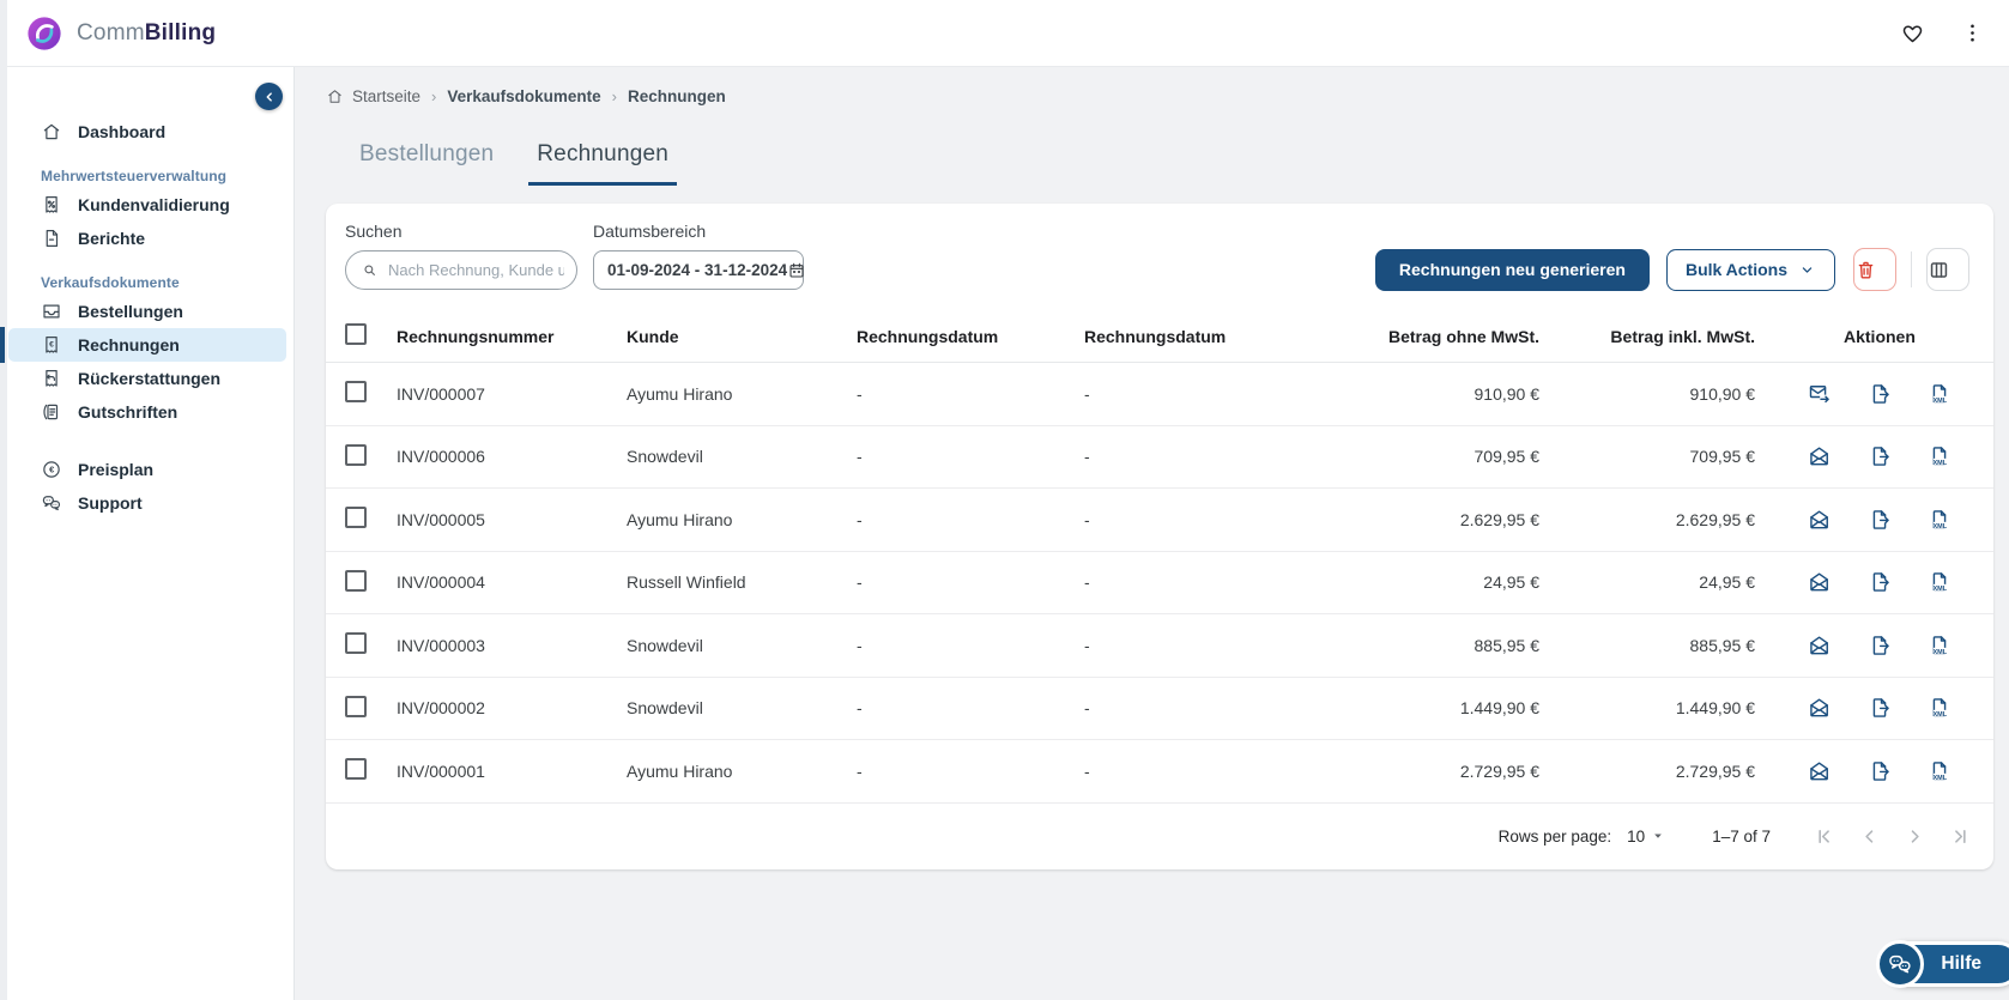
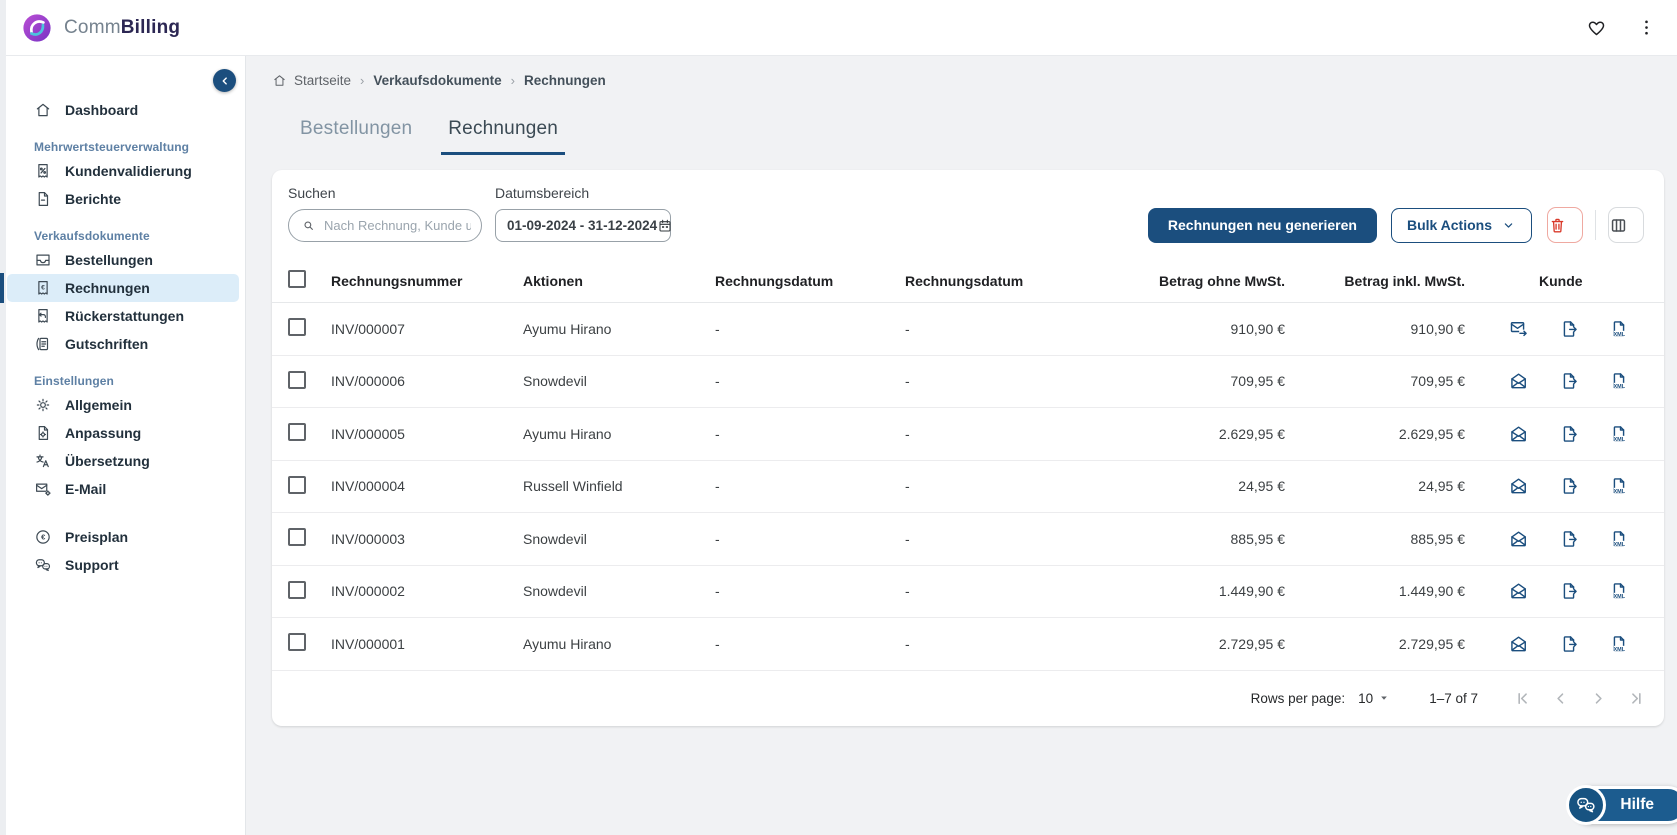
  CommBilling
  Dashboard
  Mehrwertsteuerverwaltung
  Kundenvalidierung
  Berichte
  Verkaufsdokumente
  Bestellungen
  Rechnungen
  Rückerstattungen
  Gutschriften
+ Einstellungen
+ Allgemein
+ Anpassung
+ Übersetzung
+ E-Mail
  €
  Preisplan
  Support
  Startseite
  ›
  Verkaufsdokumente
  ›
  Rechnungen
  Bestellungen
  Rechnungen
  Suchen
  Nach Rechnung, Kunde u
  Datumsbereich
  01-09-2024 - 31-12-2024
  Rechnungen neu generieren
  Bulk Actions
  Rechnungsnummer
- Kunde
+ Aktionen
  Rechnungsdatum
  Rechnungsdatum
  Betrag ohne MwSt.
  Betrag inkl. MwSt.
- Aktionen
+ Kunde
  INV/000007
  Ayumu Hirano
  -
  -
  910,90 €
  910,90 €
  INV/000006
  Snowdevil
  -
  -
  709,95 €
  709,95 €
  INV/000005
  Ayumu Hirano
  -
  -
  2.629,95 €
  2.629,95 €
  INV/000004
  Russell Winfield
  -
  -
  24,95 €
  24,95 €
  INV/000003
  Snowdevil
  -
  -
  885,95 €
  885,95 €
  INV/000002
  Snowdevil
  -
  -
  1.449,90 €
  1.449,90 €
  INV/000001
  Ayumu Hirano
  -
  -
  2.729,95 €
  2.729,95 €
  Rows per page:
  10
  1–7 of 7
  Hilfe
